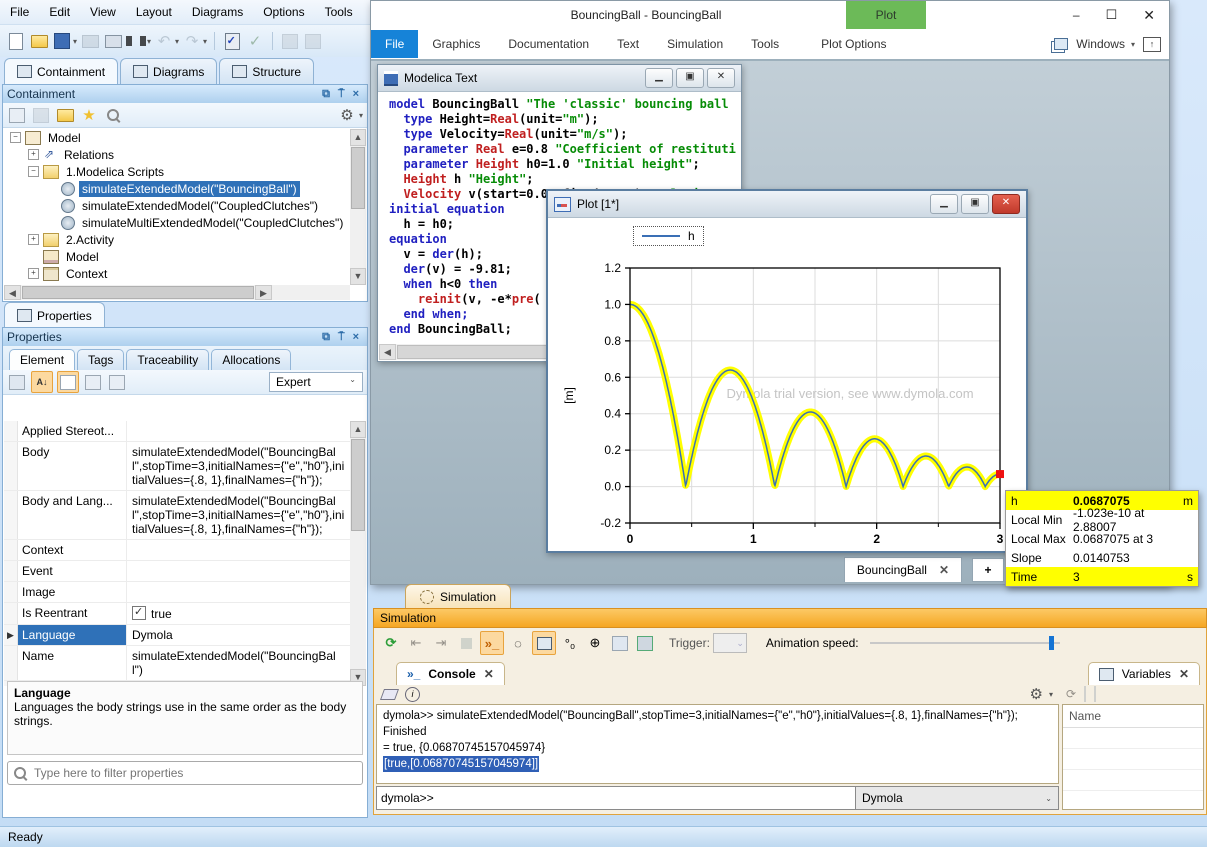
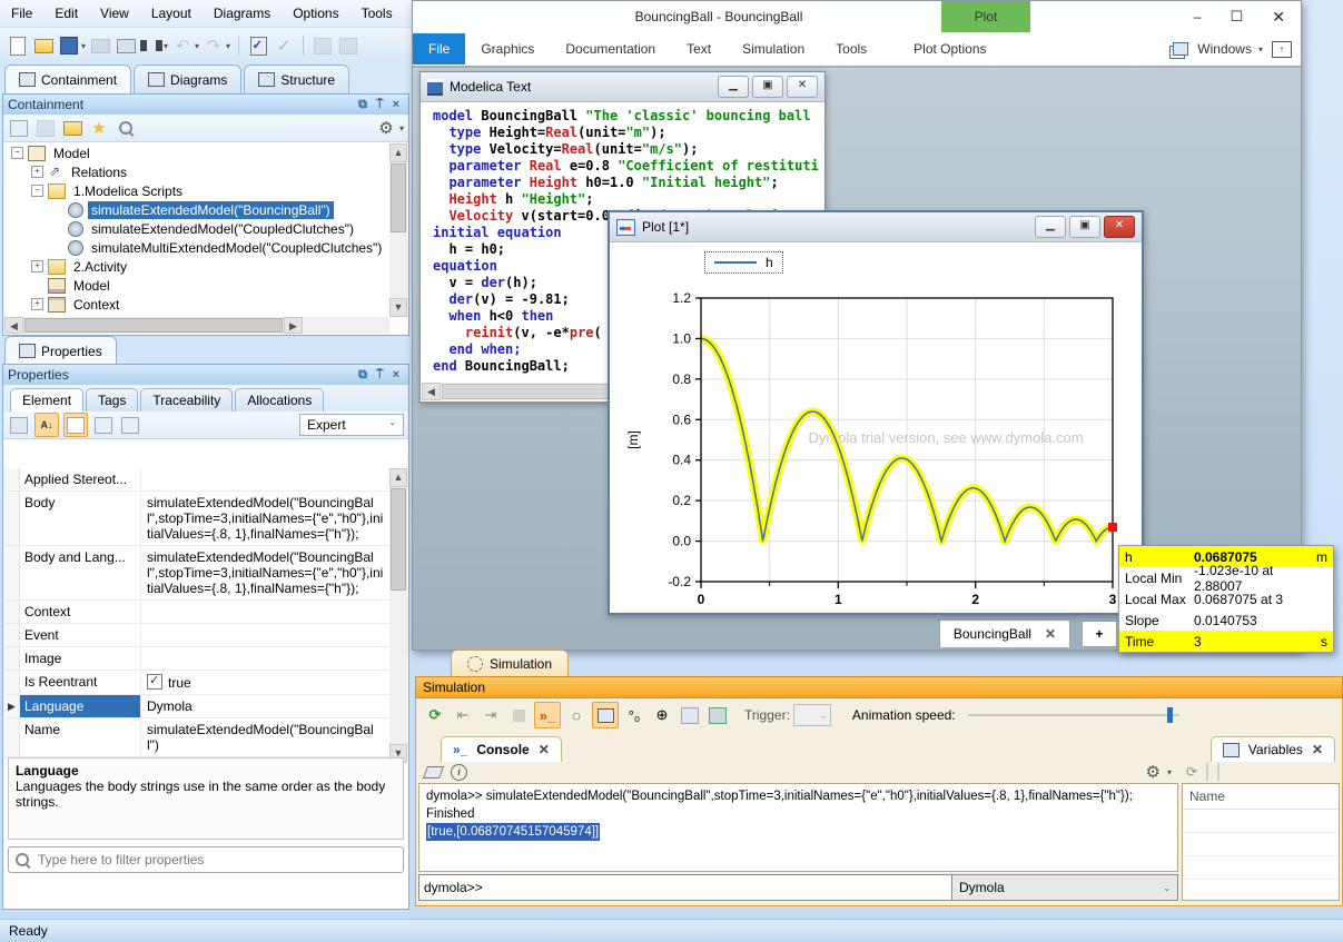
  File
  Edit
  View
  Layout
  Diagrams
  Options
  Tools
  ▾
  ▾
  ↶
  ▾
  ↷
  ▾
  ✓
  Containment
  Diagrams
  Structure
  Containment
  ⧉
  ⍑
  ×
  ★
  ⚙
  ▾
  −
  Model
  +
  Relations
  −
  1.Modelica Scripts
  simulateExtendedModel("BouncingBall")
  simulateExtendedModel("CoupledClutches")
  simulateMultiExtendedModel("CoupledClutches")
  +
  2.Activity
  Model
  +
  Context
  ▲
  ▼
  ◀
  ▶
  Properties
  Properties
  ⧉
  ⍑
  ×
  Element
  Tags
  Traceability
  Allocations
  A↓
  Expert
  ⌄
  Applied Stereot...
  Body
  simulateExtendedModel("BouncingBall",stopTime=3,initialNames={"e","h0"},initialValues={.8, 1},finalNames={"h"});
  Body and Lang...
  simulateExtendedModel("BouncingBall",stopTime=3,initialNames={"e","h0"},initialValues={.8, 1},finalNames={"h"});
  Context
  Event
  Image
  Is Reentrant
  true
  ▶
  Language
  Dymola
  Name
  simulateExtendedModel("BouncingBall")
  ▲
  ▼
  Language
  Languages the body strings use in the same order as the body strings.
  Type here to filter properties
  Ready
  BouncingBall - BouncingBall
  Plot
  –
  ☐
  ✕
  File
  Graphics
  Documentation
  Text
  Simulation
  Tools
  Plot Options
  Windows
  ▾
  ↑
  Modelica Text
  ▁
  ▣
  ✕
  model BouncingBall "The 'classic' bouncing ball
  type Height=Real(unit="m");
  type Velocity=Real(unit="m/s");
  parameter Real e=0.8 "Coefficient of restituti
  parameter Height h0=1.0 "Initial height";
  Height h "Height";
  initial equation
  h = h0;
  equation
  v = der(h);
  der(v) = -9.81;
  when h<0 then
  reinit(v, -e*pre(
  end when;
  end BouncingBall;
  ◀
  Plot [1*]
  ▁
  ▣
  ✕
  h
  Dyola trial version, see www.dymola.com
  -0.2
  0.0
  0.2
  0.4
  0.6
  0.8
  1.0
  1.2
  0
  1
  2
  3
  BouncingBall
  ✕
  +
  h
  0.0687075
  m
  Local Min
  -1.023e-10 at 2.88007
  Local Max
  0.0687075 at 3
  Slope
  0.0140753
  Time
  3
  s
  Simulation
  Simulation
  ⟳
  ⇤
  ⇥
  »_
  ◌
  °₀
  ⊕
  Trigger:
  ⌄
  Animation speed:
  »_
  Console
  ✕
  i
  ⚙
  ▾
  dymola>> simulateExtendedModel("BouncingBall",stopTime=3,initialNames={"e","h0"},initialValues={.8, 1},finalNames={"h"});
  Finished
- = true, {0.06870745157045974}
  [true,[0.06870745157045974]]
  dymola>>
  Dymola
  ⌄
  Variables
  ✕
  ⟳
  Name
